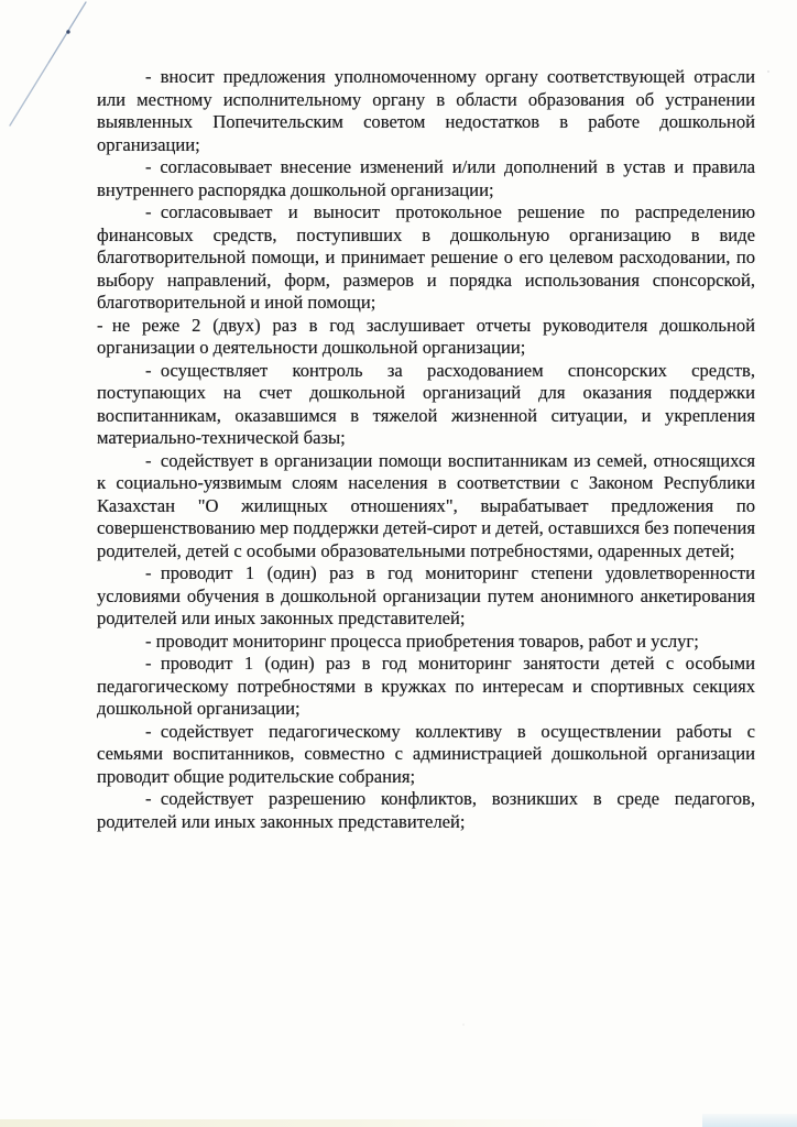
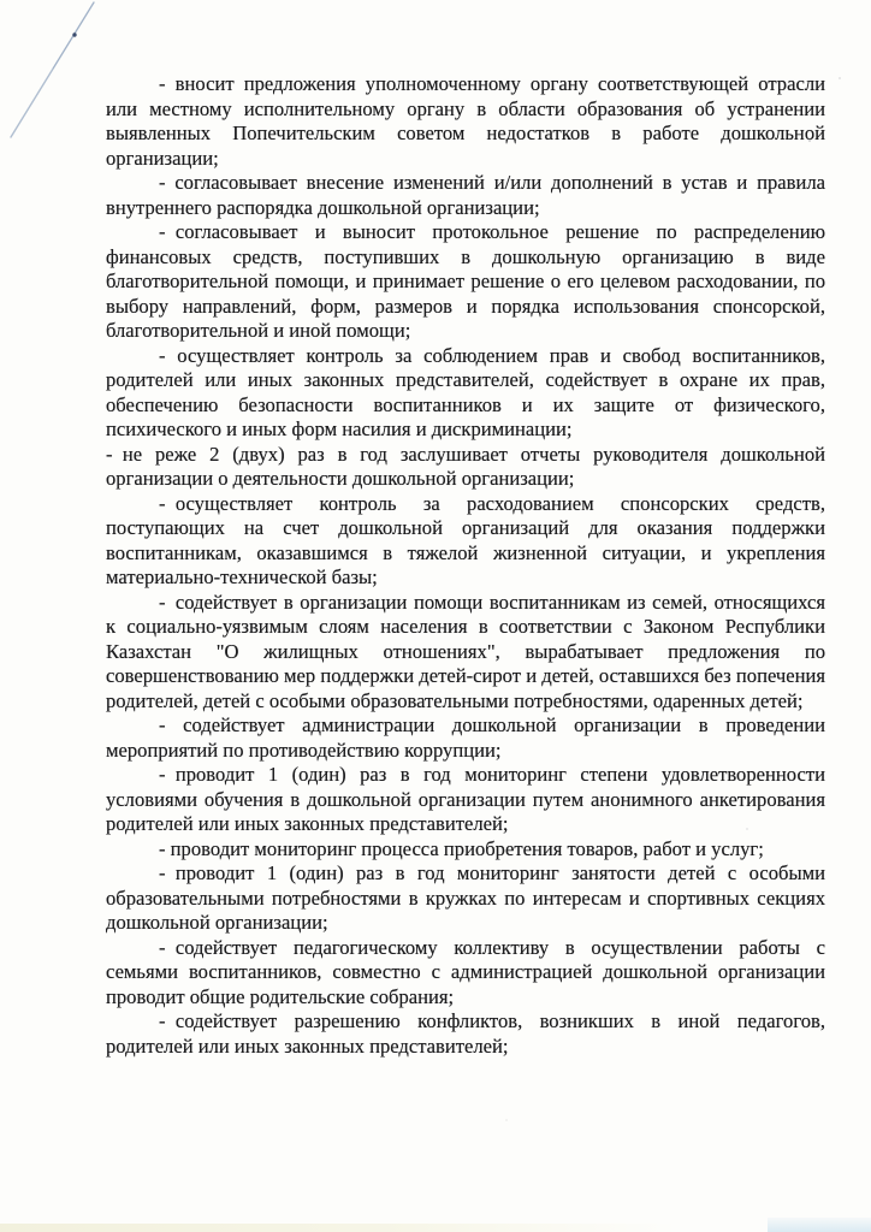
  - вносит предложения уполномоченному органу соответствующей отрасли или местному исполнительному органу в области образования об устранении выявленных Попечительским советом недостатков в работе дошкольной организации;
  - согласовывает внесение изменений и/или дополнений в устав и правила внутреннего распорядка дошкольной организации;
  - согласовывает и выносит протокольное решение по распределению финансовых средств, поступивших в дошкольную организацию в виде благотворительной помощи, и принимает решение о его целевом расходовании, по выбору направлений, форм, размеров и порядка использования спонсорской, благотворительной и иной помощи;
+ - осуществляет контроль за соблюдением прав и свобод воспитанников, родителей или иных законных представителей, содействует в охране их прав, обеспечению безопасности воспитанников и их защите от физического, психического и иных форм насилия и дискриминации;
  - не реже 2 (двух) раз в год заслушивает отчеты руководителя дошкольной организации о деятельности дошкольной организации;
  - осуществляет контроль за расходованием спонсорских средств, поступающих на счет дошкольной организаций для оказания поддержки воспитанникам, оказавшимся в тяжелой жизненной ситуации, и укрепления материально-технической базы;
  - содействует в организации помощи воспитанникам из семей, относящихся к социально-уязвимым слоям населения в соответствии с Законом Республики Казахстан "О жилищных отношениях", вырабатывает предложения по совершенствованию мер поддержки детей-сирот и детей, оставшихся без попечения родителей, детей с особыми образовательными потребностями, одаренных детей;
+ - содействует администрации дошкольной организации в проведении мероприятий по противодействию коррупции;
  - проводит 1 (один) раз в год мониторинг степени удовлетворенности условиями обучения в дошкольной организации путем анонимного анкетирования родителей или иных законных представителей;
  - проводит мониторинг процесса приобретения товаров, работ и услуг;
- - проводит 1 (один) раз в год мониторинг занятости детей с особыми педагогическому потребностями в кружках по интересам и спортивных секциях дошкольной организации;
+ - проводит 1 (один) раз в год мониторинг занятости детей с особыми образовательными потребностями в кружках по интересам и спортивных секциях дошкольной организации;
  - содействует педагогическому коллективу в осуществлении работы с семьями воспитанников, совместно с администрацией дошкольной организации проводит общие родительские собрания;
- - содействует разрешению конфликтов, возникших в среде педагогов, родителей или иных законных представителей;
+ - содействует разрешению конфликтов, возникших в иной педагогов, родителей или иных законных представителей;
